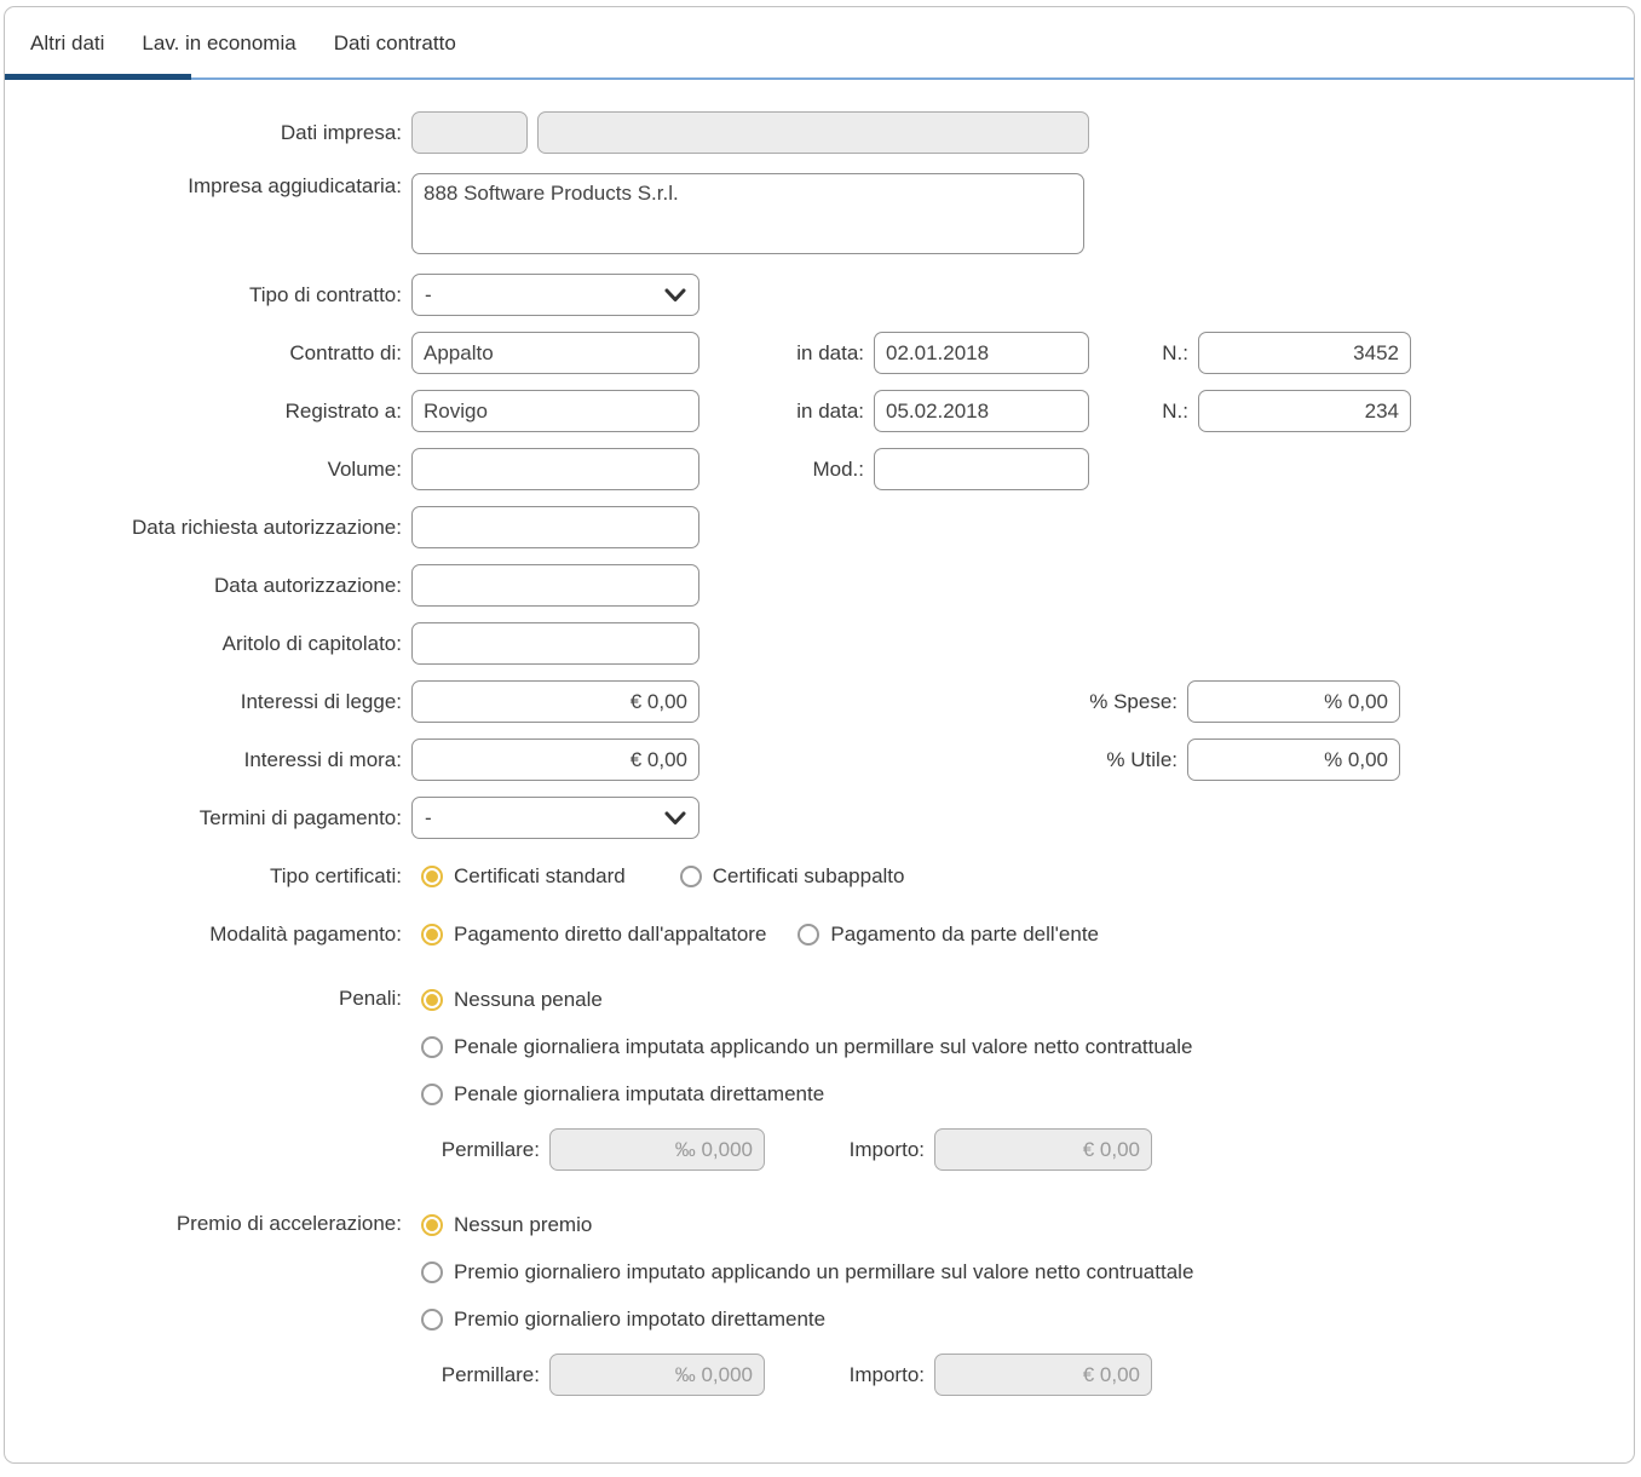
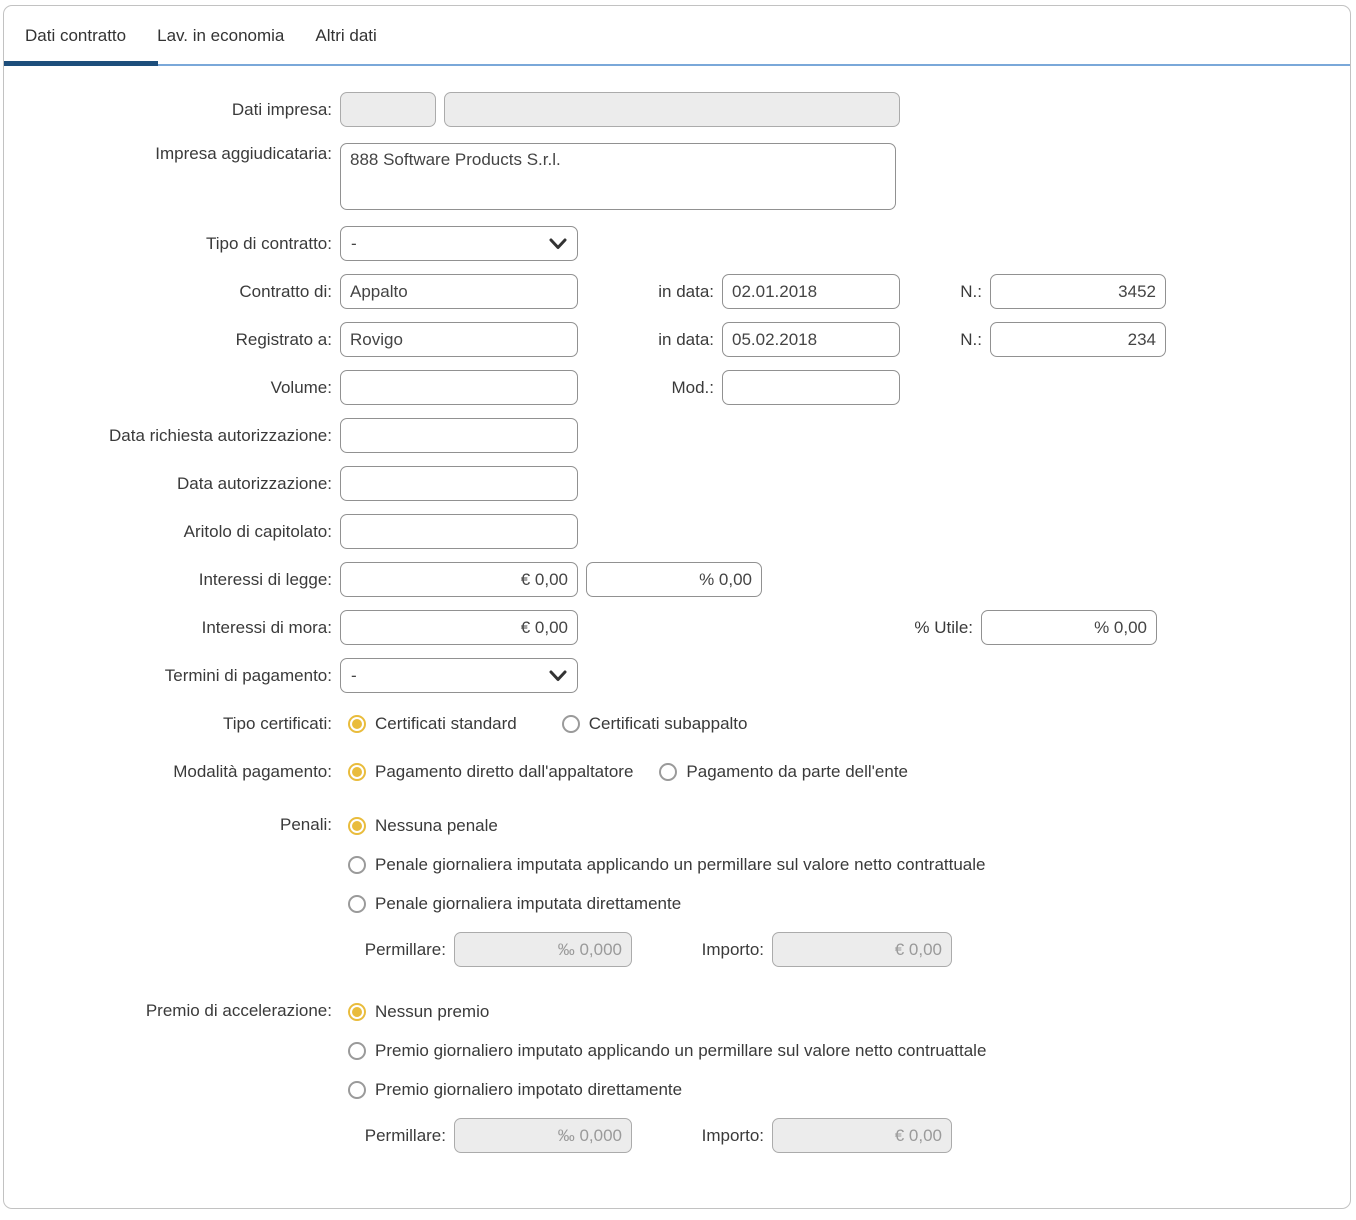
- Altri dati
+ Dati contratto
  Lav. in economia
- Dati contratto
+ Altri dati
  Dati impresa:
  Impresa aggiudicataria:
  888 Software Products S.r.l.
  Tipo di contratto:
  -
  Contratto di:
  Appalto
  in data:
  02.01.2018
  N.:
  3452
  Registrato a:
  Rovigo
  in data:
  05.02.2018
  N.:
  234
  Volume:
  Mod.:
  Data richiesta autorizzazione:
  Data autorizzazione:
  Aritolo di capitolato:
  Interessi di legge:
  € 0,00
- % Spese:
  % 0,00
  Interessi di mora:
  € 0,00
  % Utile:
  % 0,00
  Termini di pagamento:
  -
  Tipo certificati:
  Certificati standard
  Certificati subappalto
  Modalità pagamento:
  Pagamento diretto dall'appaltatore
  Pagamento da parte dell'ente
  Penali:
  Nessuna penale
  Penale giornaliera imputata applicando un permillare sul valore netto contrattuale
  Penale giornaliera imputata direttamente
  Permillare:
  ‰ 0,000
  Importo:
  € 0,00
  Premio di accelerazione:
  Nessun premio
  Premio giornaliero imputato applicando un permillare sul valore netto contruattale
  Premio giornaliero impotato direttamente
  Permillare:
  ‰ 0,000
  Importo:
  € 0,00
